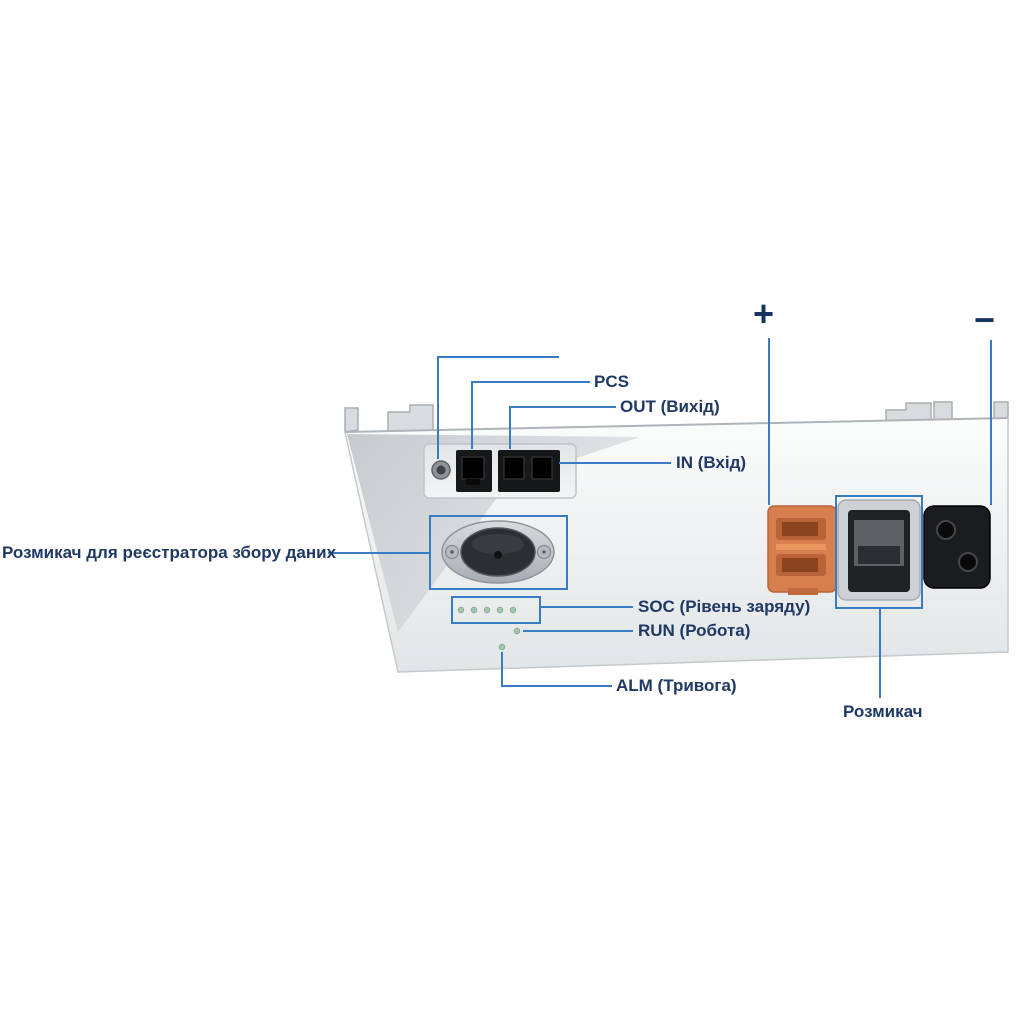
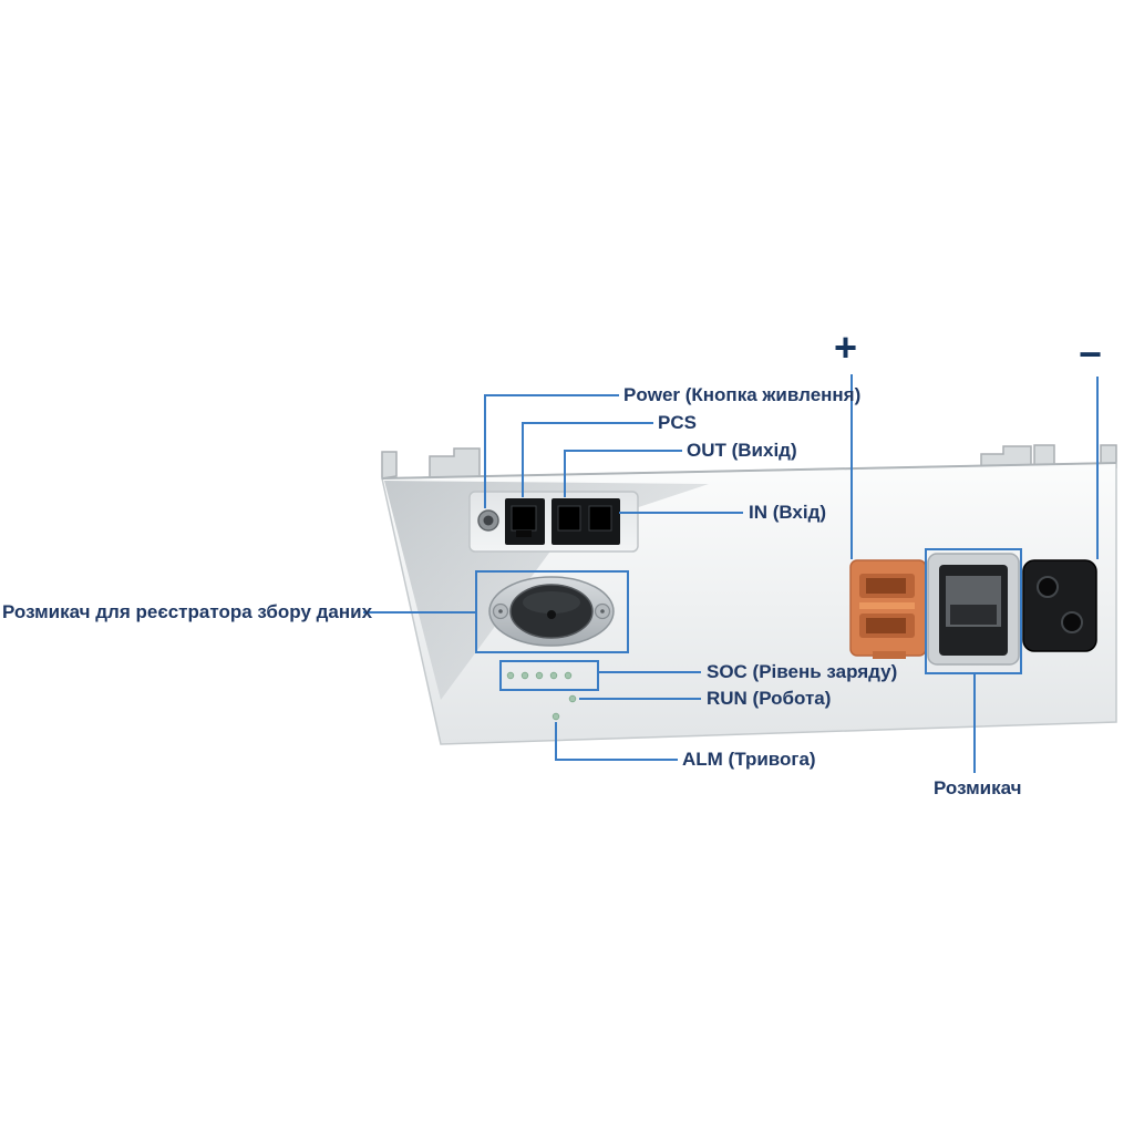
  +
  −
+ Power (Кнопка живлення)
  PCS
  OUT (Вихід)
  IN (Вхід)
  Розмикач для реєстратора збору даних
  SOC (Рівень заряду)
  RUN (Робота)
  ALM (Тривога)
  Розмикач
